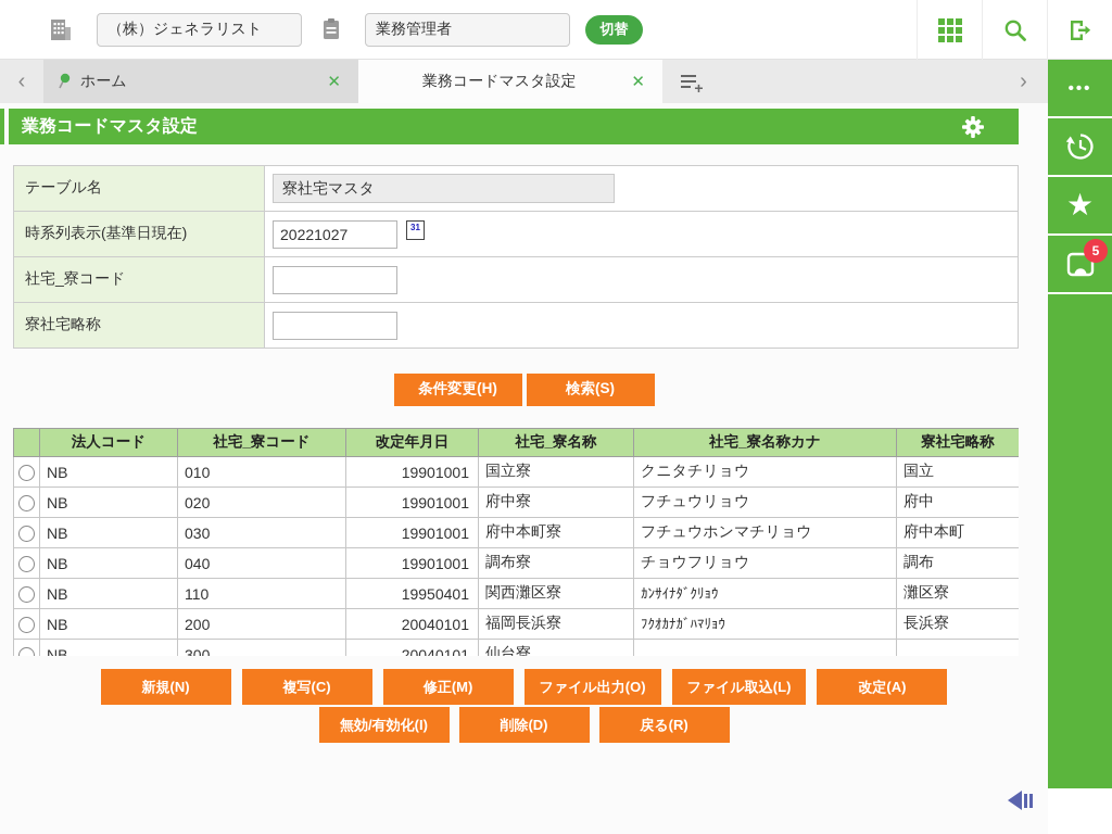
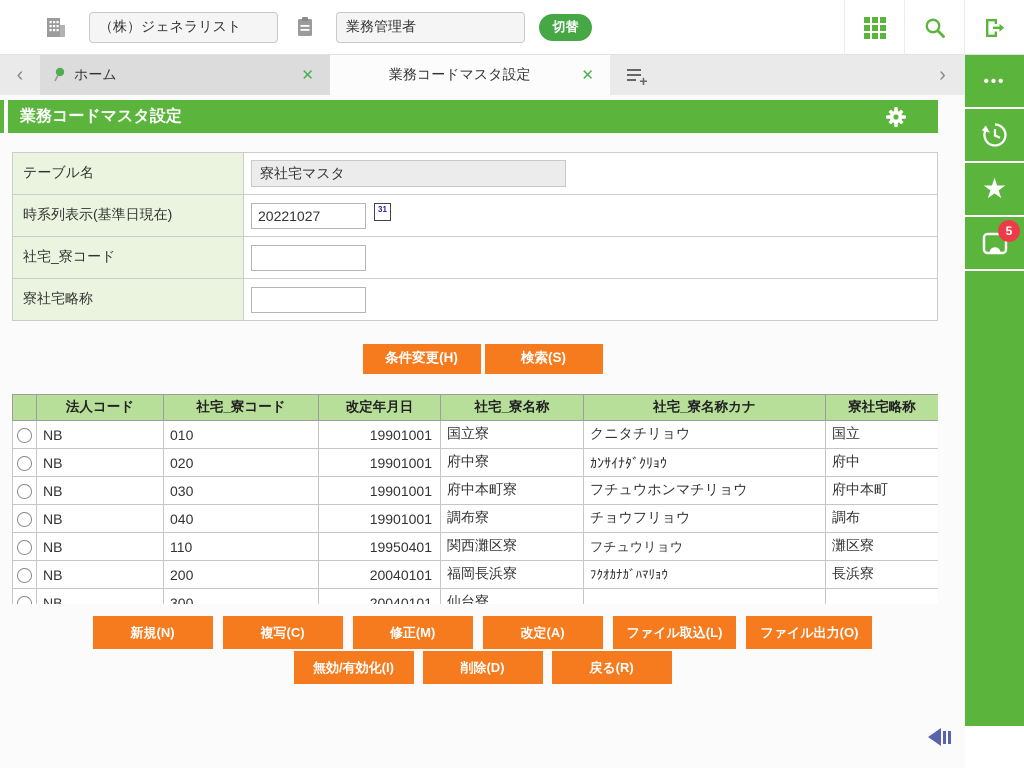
  （株）ジェネラリスト
  業務管理者
  切替
  ‹
  ホーム
  ✕
  業務コードマスタ設定
  ✕
  +
  ›
  •••
  ★
  5
  業務コードマスタ設定
  テーブル名
  寮社宅マスタ
  時系列表示(基準日現在)
  20221027
  31
  社宅_寮コード
  寮社宅略称
  条件変更(H)
  検索(S)
  	法人コード	社宅_寮コード	改定年月日	社宅_寮名称	社宅_寮名称カナ	寮社宅略称
  	NB	010	19901001	国立寮	クニタチリョウ	国立
- 	NB	020	19901001	府中寮	フチュウリョウ	府中
+ 	NB	020	19901001	府中寮	ｶﾝｻｲﾅﾀﾞｸﾘｮｳ	府中
  	NB	030	19901001	府中本町寮	フチュウホンマチリョウ	府中本町
  	NB	040	19901001	調布寮	チョウフリョウ	調布
- 	NB	110	19950401	関西灘区寮	ｶﾝｻｲﾅﾀﾞｸﾘｮｳ	灘区寮
+ 	NB	110	19950401	関西灘区寮	フチュウリョウ	灘区寮
  	NB	200	20040101	福岡長浜寮	ﾌｸｵｶﾅｶﾞﾊﾏﾘｮｳ	長浜寮
  	NB	300	20040101	仙台寮
  新規(N)
  複写(C)
  修正(M)
- ファイル出力(O)
+ 改定(A)
  ファイル取込(L)
- 改定(A)
+ ファイル出力(O)
  無効/有効化(I)
  削除(D)
  戻る(R)
